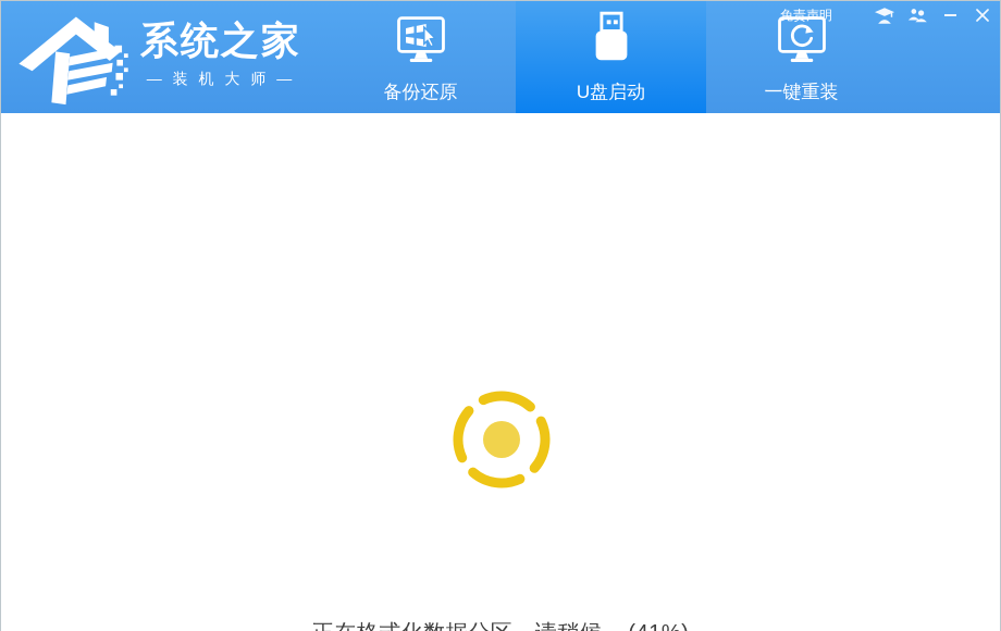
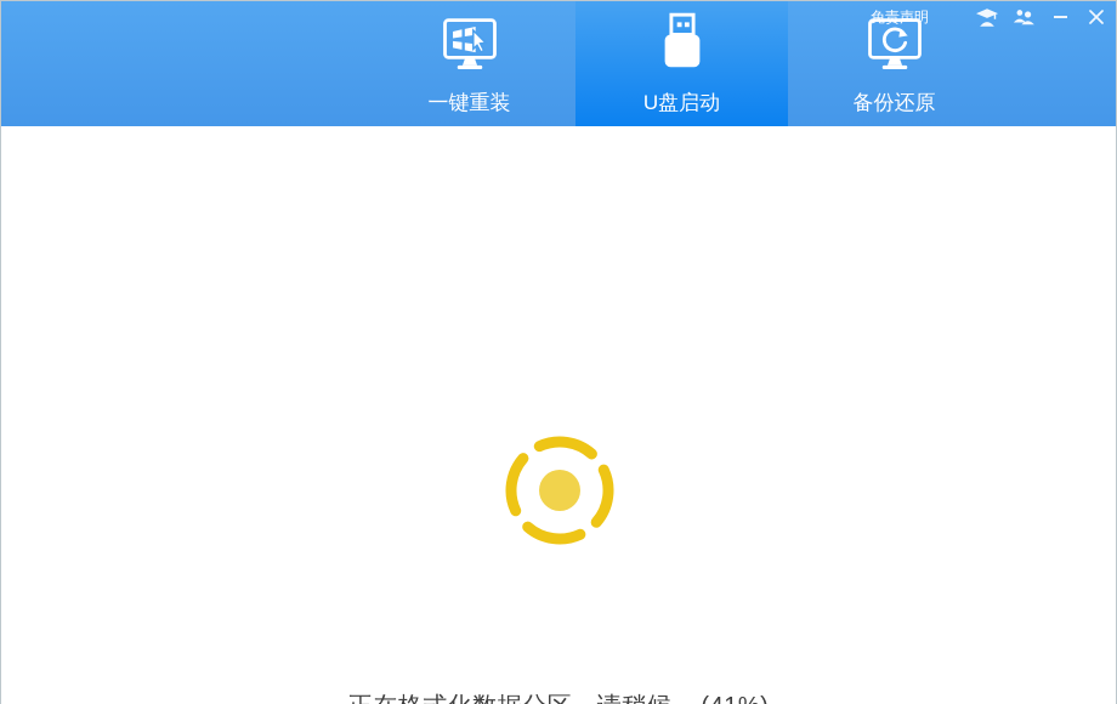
- 系统之家
- — 装 机 大 师 —
- 备份还原
+ 一键重装
  U盘启动
- 一键重装
+ 备份还原
  免责声明
